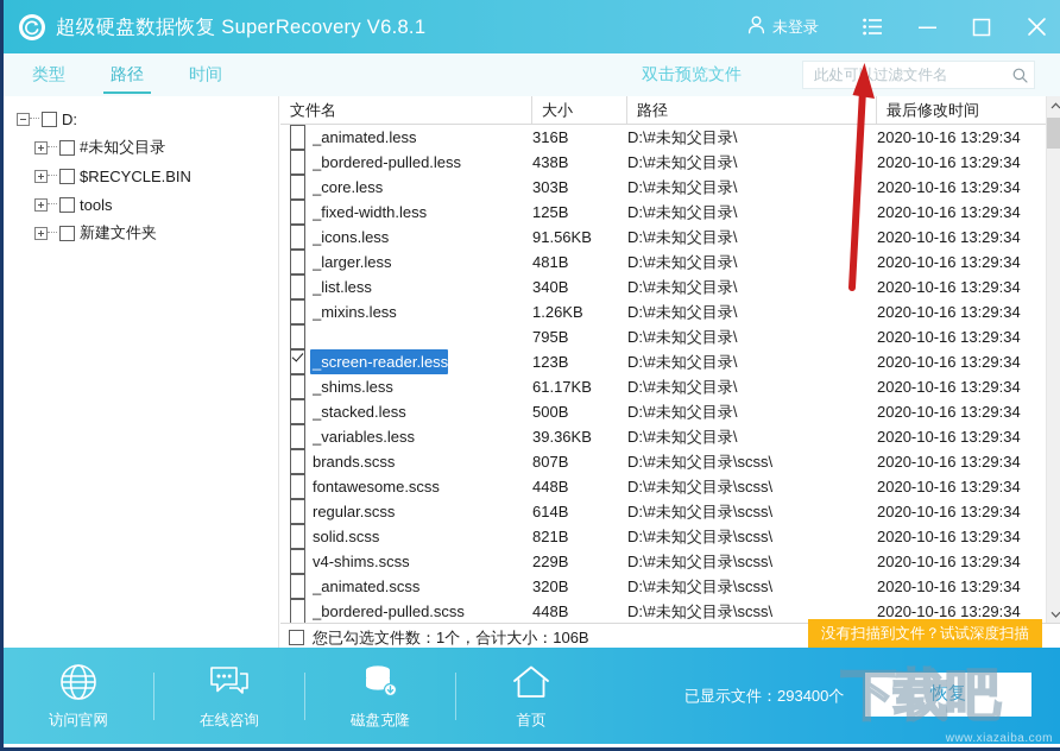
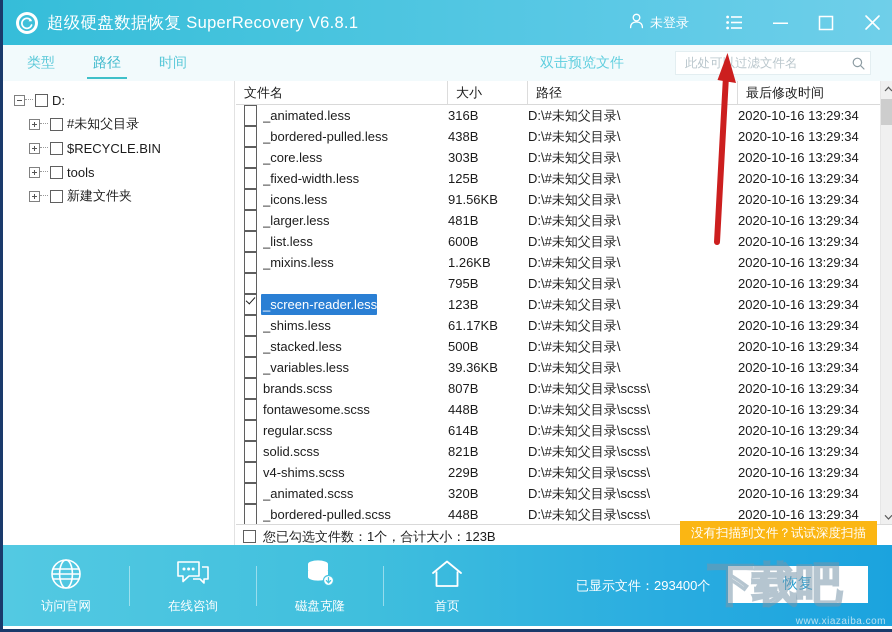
  超级硬盘数据恢复 SuperRecovery V6.8.1
  未登录
  类型
  路径
  时间
  双击预览文件
  此处可过滤文件名
  D:
  #未知父目录
  $RECYCLE.BIN
  tools
  新建文件夹
  文件名
  大小
  路径
  最后修改时间
  _animated.less
  316B
  D:\#未知父目录\
  2020-10-16 13:29:34
  _bordered-pulled.less
  438B
  D:\#未知父目录\
  2020-10-16 13:29:34
  _core.less
  303B
  D:\#未知父目录\
  2020-10-16 13:29:34
  _fixed-width.less
  125B
  D:\#未知父目录\
  2020-10-16 13:29:34
  _icons.less
  91.56KB
  D:\#未知父目录\
  2020-10-16 13:29:34
  _larger.less
  481B
  D:\#未知父目录\
  2020-10-16 13:29:34
  _list.less
- 340B
+ 600B
  D:\#未知父目录\
  2020-10-16 13:29:34
  _mixins.less
  1.26KB
  D:\#未知父目录\
  2020-10-16 13:29:34
  795B
  D:\#未知父目录\
  2020-10-16 13:29:34
  _screen-reader.less
  123B
  D:\#未知父目录\
  2020-10-16 13:29:34
  _shims.less
  61.17KB
  D:\#未知父目录\
  2020-10-16 13:29:34
  _stacked.less
  500B
  D:\#未知父目录\
  2020-10-16 13:29:34
  _variables.less
  39.36KB
  D:\#未知父目录\
  2020-10-16 13:29:34
  brands.scss
  807B
  D:\#未知父目录\scss\
  2020-10-16 13:29:34
  fontawesome.scss
  448B
  D:\#未知父目录\scss\
  2020-10-16 13:29:34
  regular.scss
  614B
  D:\#未知父目录\scss\
  2020-10-16 13:29:34
  solid.scss
  821B
  D:\#未知父目录\scss\
  2020-10-16 13:29:34
  v4-shims.scss
  229B
  D:\#未知父目录\scss\
  2020-10-16 13:29:34
  _animated.scss
  320B
  D:\#未知父目录\scss\
  2020-10-16 13:29:34
  _bordered-pulled.scss
  448B
  D:\#未知父目录\scss\
  2020-10-16 13:29:34
- 您已勾选文件数：1个，合计大小：106B
+ 您已勾选文件数：1个，合计大小：123B
  没有扫描到文件？试试深度扫描
  访问官网
  在线咨询
  磁盘克隆
  首页
  已显示文件：293400个
  恢复
  下载吧
  www.xiazaiba.com
